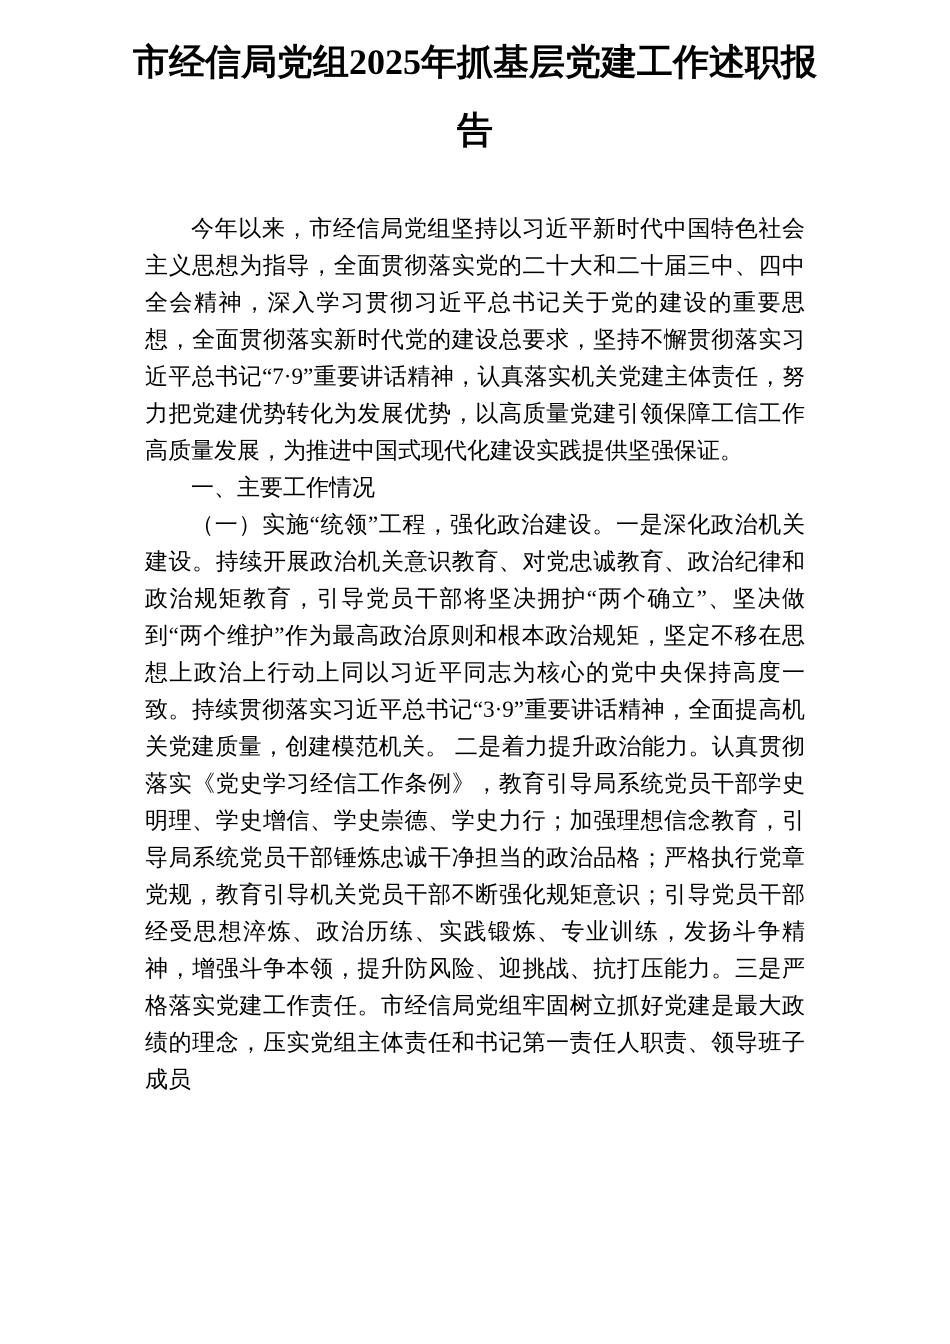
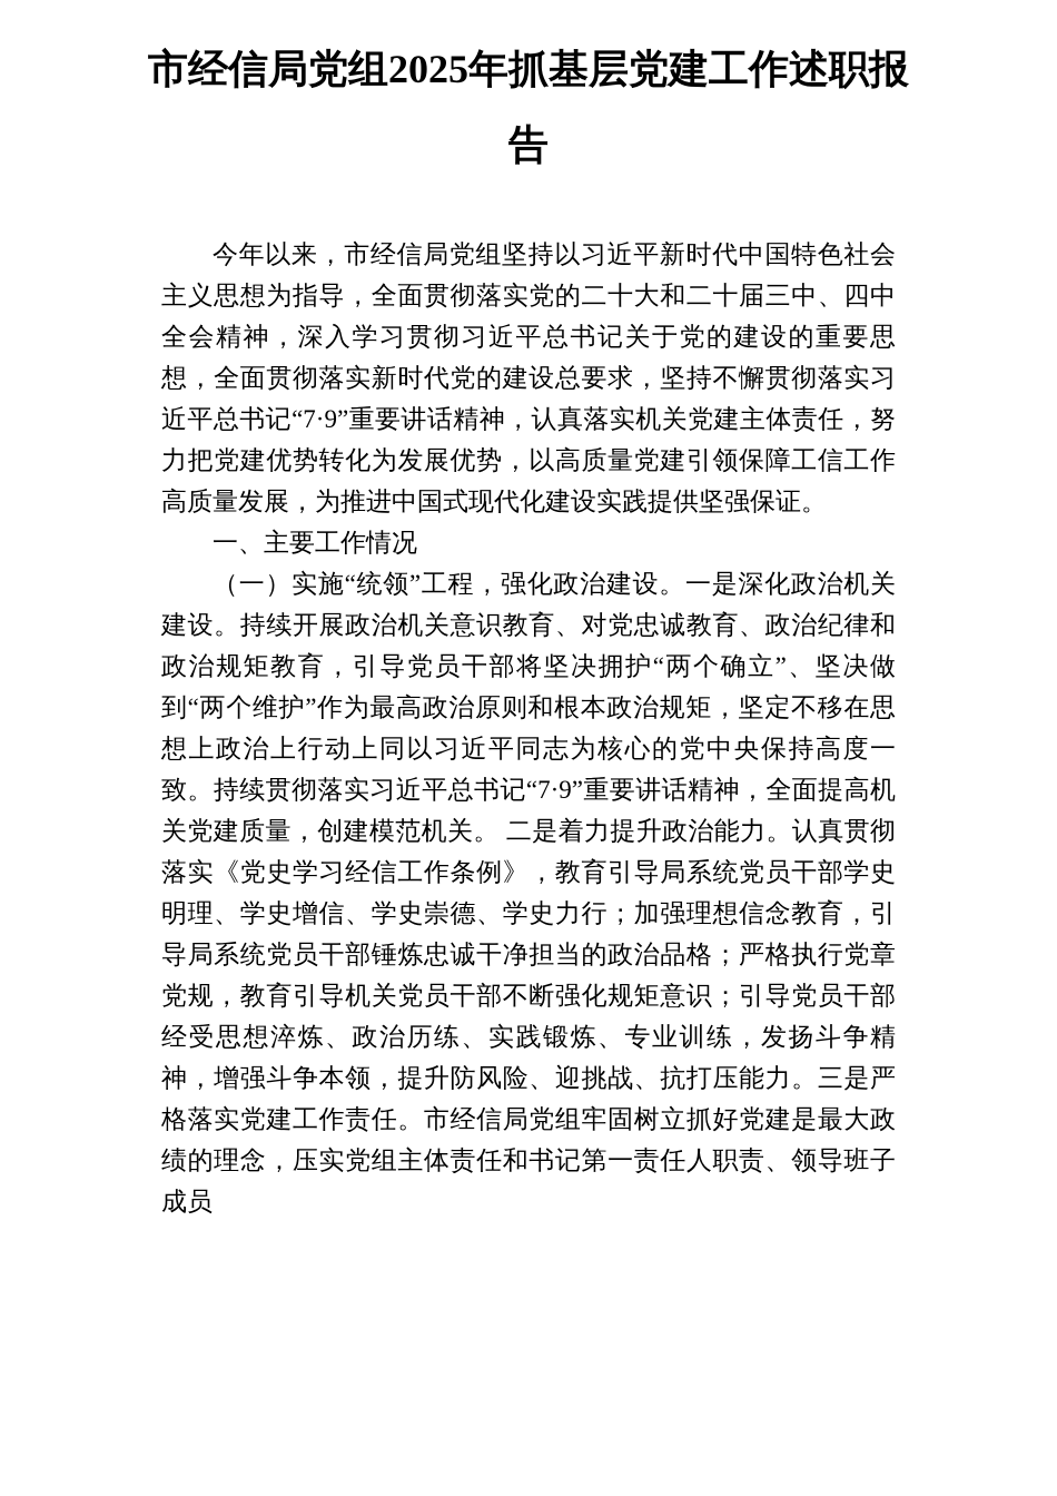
  市经信局党组2025年抓基层党建工作述职报告
  今年以来，市经信局党组坚持以习近平新时代中国特色社会主义思想为指导，全面贯彻落实党的二十大和二十届三中、四中全会精神，深入学习贯彻习近平总书记关于党的建设的重要思想，全面贯彻落实新时代党的建设总要求，坚持不懈贯彻落实习近平总书记“7·9”重要讲话精神，认真落实机关党建主体责任，努力把党建优势转化为发展优势，以高质量党建引领保障工信工作高质量发展，为推进中国式现代化建设实践提供坚强保证。
  一、主要工作情况
- （一）实施“统领”工程，强化政治建设。一是深化政治机关建设。持续开展政治机关意识教育、对党忠诚教育、政治纪律和政治规矩教育，引导党员干部将坚决拥护“两个确立”、坚决做到“两个维护”作为最高政治原则和根本政治规矩，坚定不移在思想上政治上行动上同以习近平同志为核心的党中央保持高度一致。持续贯彻落实习近平总书记“3·9”重要讲话精神，全面提高机关党建质量，创建模范机关。 二是着力提升政治能力。认真贯彻落实《党史学习经信工作条例》，教育引导局系统党员干部学史明理、学史增信、学史崇德、学史力行；加强理想信念教育，引导局系统党员干部锤炼忠诚干净担当的政治品格；严格执行党章党规，教育引导机关党员干部不断强化规矩意识；引导党员干部经受思想淬炼、政治历练、实践锻炼、专业训练，发扬斗争精神，增强斗争本领，提升防风险、迎挑战、抗打压能力。三是严格落实党建工作责任。市经信局党组牢固树立抓好党建是最大政绩的理念，压实党组主体责任和书记第一责任人职责、领导班子成员
+ （一）实施“统领”工程，强化政治建设。一是深化政治机关建设。持续开展政治机关意识教育、对党忠诚教育、政治纪律和政治规矩教育，引导党员干部将坚决拥护“两个确立”、坚决做到“两个维护”作为最高政治原则和根本政治规矩，坚定不移在思想上政治上行动上同以习近平同志为核心的党中央保持高度一致。持续贯彻落实习近平总书记“7·9”重要讲话精神，全面提高机关党建质量，创建模范机关。 二是着力提升政治能力。认真贯彻落实《党史学习经信工作条例》，教育引导局系统党员干部学史明理、学史增信、学史崇德、学史力行；加强理想信念教育，引导局系统党员干部锤炼忠诚干净担当的政治品格；严格执行党章党规，教育引导机关党员干部不断强化规矩意识；引导党员干部经受思想淬炼、政治历练、实践锻炼、专业训练，发扬斗争精神，增强斗争本领，提升防风险、迎挑战、抗打压能力。三是严格落实党建工作责任。市经信局党组牢固树立抓好党建是最大政绩的理念，压实党组主体责任和书记第一责任人职责、领导班子成员
